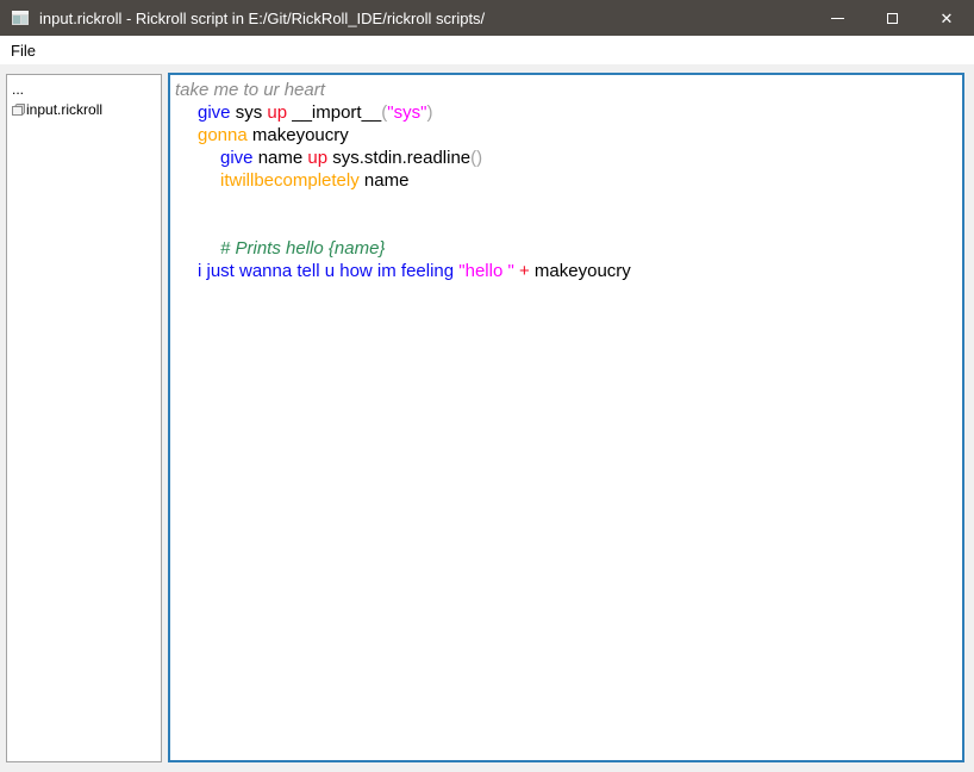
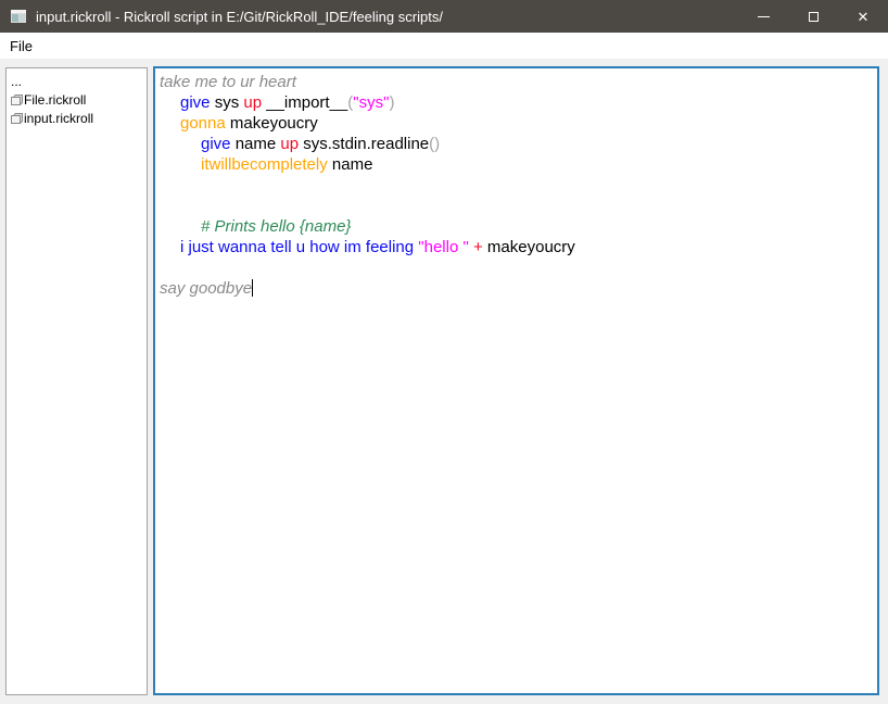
- input.rickroll - Rickroll script in E:/Git/RickRoll_IDE/rickroll scripts/
+ input.rickroll - Rickroll script in E:/Git/RickRoll_IDE/feeling scripts/
  ✕
  File
  ...
+ File.rickroll
  input.rickroll
  take me to ur heart
  give sys up __import__("sys")
  gonna makeyoucry
  give name up sys.stdin.readline()
  itwillbecompletely name
  # Prints hello {name}
  i just wanna tell u how im feeling "hello " + makeyoucry
+ say goodbye
